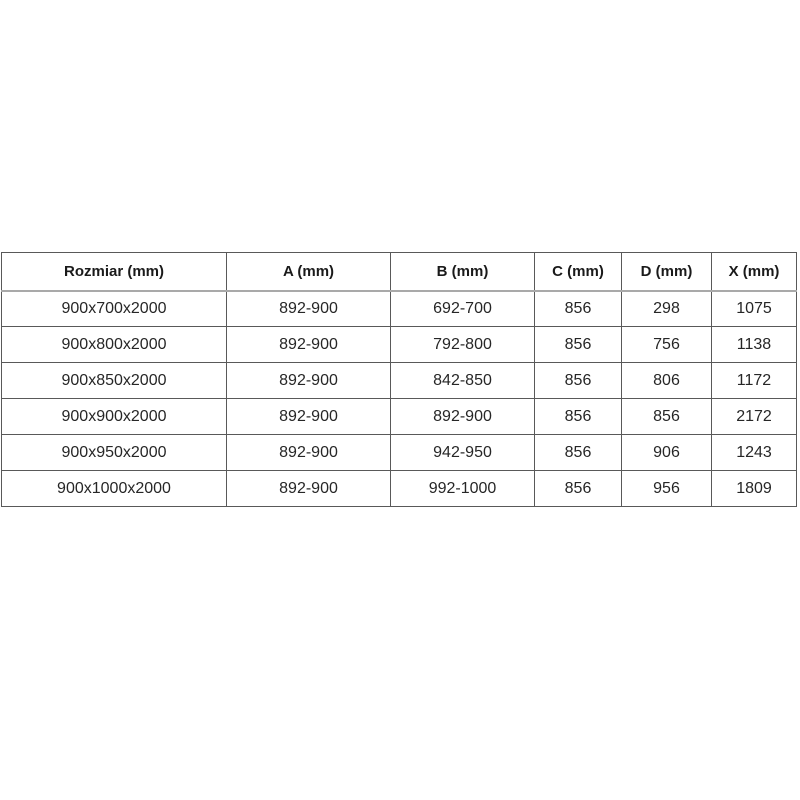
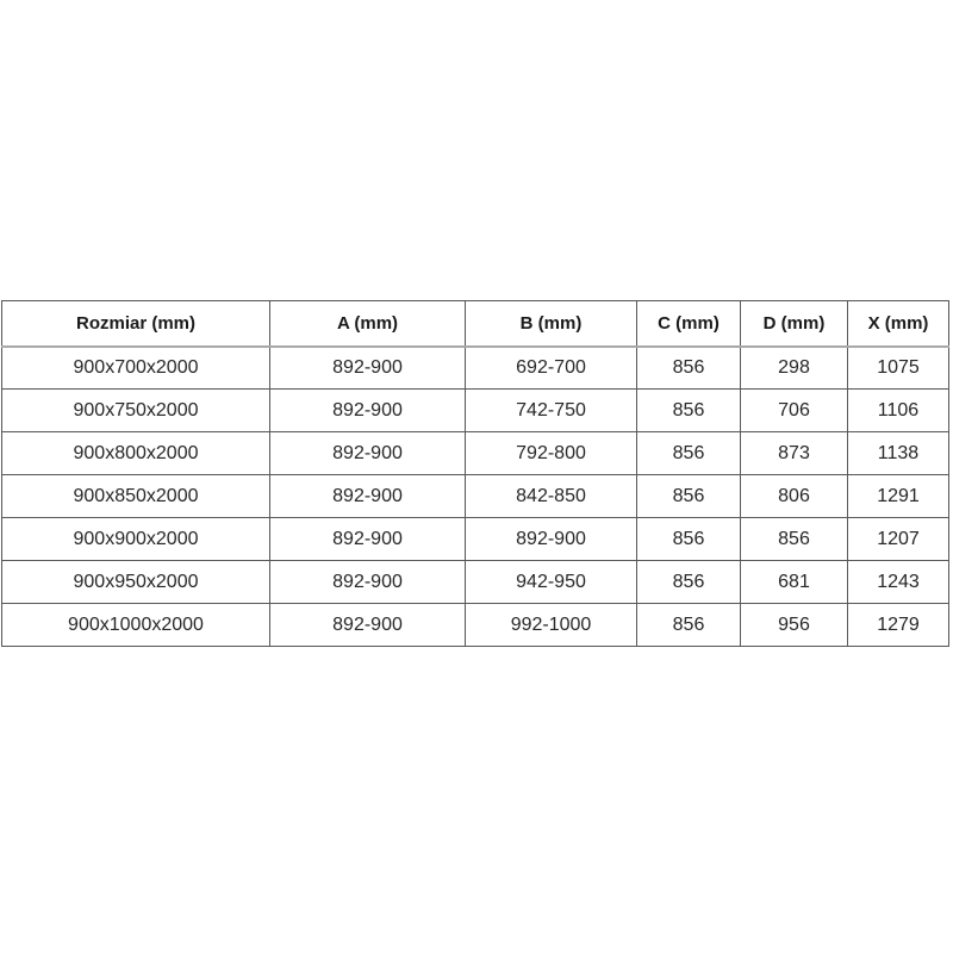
  Rozmiar (mm)	A (mm)	B (mm)	C (mm)	D (mm)	X (mm)
  900x700x2000	892-900	692-700	856	298	1075
+ 900x750x2000	892-900	742-750	856	706	1106
- 900x800x2000	892-900	792-800	856	756	1138
+ 900x800x2000	892-900	792-800	856	873	1138
- 900x850x2000	892-900	842-850	856	806	1172
+ 900x850x2000	892-900	842-850	856	806	1291
- 900x900x2000	892-900	892-900	856	856	2172
+ 900x900x2000	892-900	892-900	856	856	1207
- 900x950x2000	892-900	942-950	856	906	1243
+ 900x950x2000	892-900	942-950	856	681	1243
- 900x1000x2000	892-900	992-1000	856	956	1809
+ 900x1000x2000	892-900	992-1000	856	956	1279
